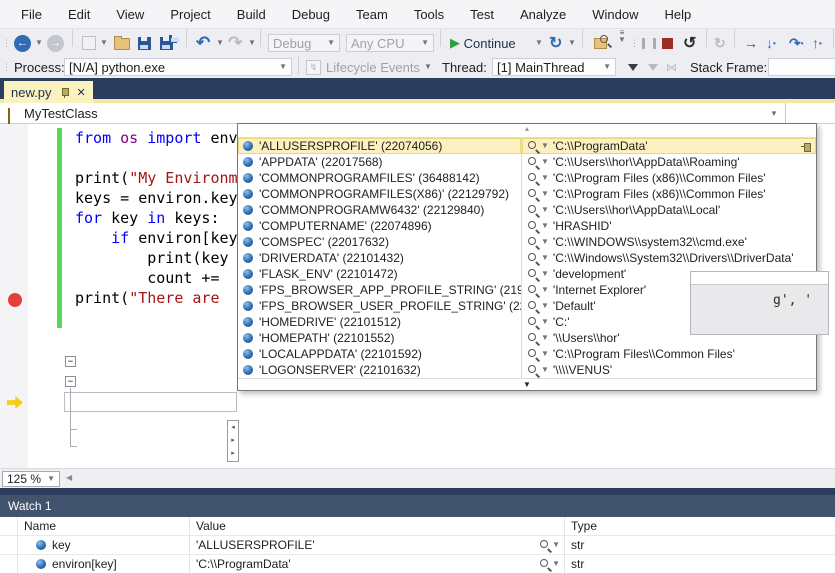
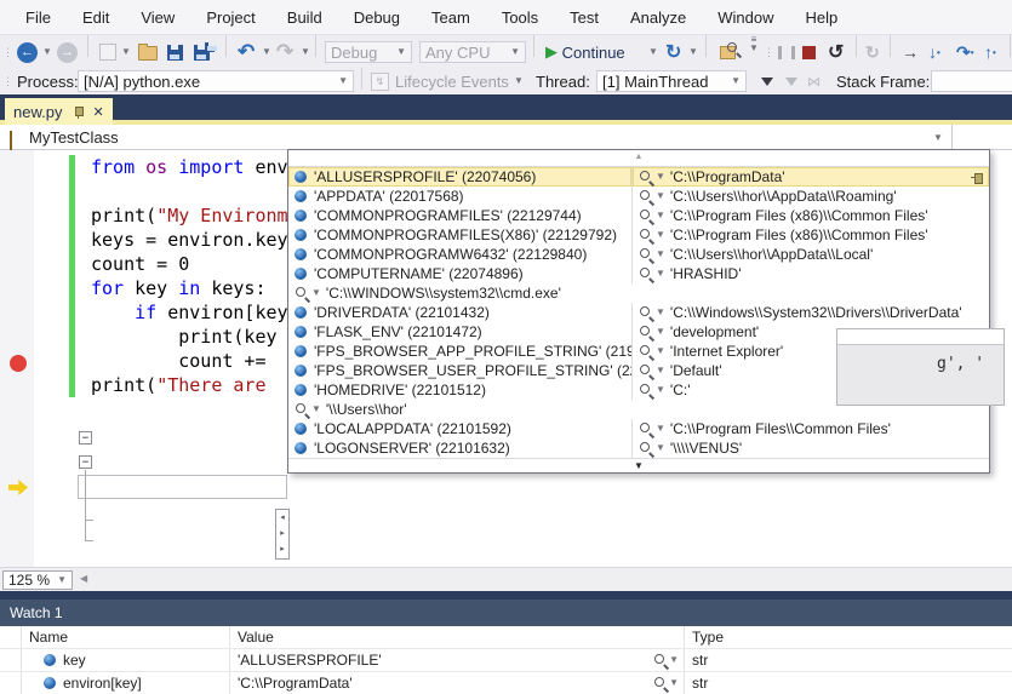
  File
  Edit
  View
  Project
  Build
  Debug
  Team
  Tools
  Test
  Analyze
  Window
  Help
  ←
  ▼
  →
  ▼
  ↶
  ▼
  ↷
  ▼
  Debug
  ▼
  Any CPU
  ▼
  ▶
  Continue
  ▼
  ↻
  ▼
  ≡
  ▼
  ⋮⋮
  ↺
  ↻
  →
  ↓
  •
  ↷
  •
  ↑
  •
  ⋮⋮
  Process:
  [N/A] python.exe
  ▼
  ↯
  Lifecycle Events
  ▼
  Thread:
  [1] MainThread
  ▼
  ⋈
  Stack Frame:
  new.py
  ✕
  MyTestClass
  ▼
  −
  −
  from os import env
  print("My Environm
  keys = environ.key
+ count = 0
  for key in keys:
  if environ[key
  print(key
  count +=
  print("There are
  'ALLUSERSPROFILE' (22074056)
  ▼
  'C:\\ProgramData'
  'APPDATA' (22017568)
  ▼
  'C:\\Users\\hor\\AppData\\Roaming'
- 'COMMONPROGRAMFILES' (36488142)
+ 'COMMONPROGRAMFILES' (22129744)
  ▼
  'C:\\Program Files (x86)\\Common Files'
  'COMMONPROGRAMFILES(X86)' (22129792)
  ▼
  'C:\\Program Files (x86)\\Common Files'
  'COMMONPROGRAMW6432' (22129840)
  ▼
  'C:\\Users\\hor\\AppData\\Local'
  'COMPUTERNAME' (22074896)
  ▼
  'HRASHID'
- 'COMSPEC' (22017632)
  ▼
  'C:\\WINDOWS\\system32\\cmd.exe'
  'DRIVERDATA' (22101432)
  ▼
  'C:\\Windows\\System32\\Drivers\\DriverData'
  'FLASK_ENV' (22101472)
  ▼
  'development'
  'FPS_BROWSER_APP_PROFILE_STRING' (219
  ▼
  'Internet Explorer'
  'FPS_BROWSER_USER_PROFILE_STRING' (2
  ▼
  'Default'
  'HOMEDRIVE' (22101512)
  ▼
  'C:'
- 'HOMEPATH' (22101552)
  ▼
  '\\Users\\hor'
  'LOCALAPPDATA' (22101592)
  ▼
  'C:\\Program Files\\Common Files'
  'LOGONSERVER' (22101632)
  ▼
  '\\\\VENUS'
  ▼
  g', '
  125 %
  ▼
  ◀
  Watch 1
  Name
  Value
  Type
  key
  'ALLUSERSPROFILE'
  ▼
  str
  environ[key]
  'C:\\ProgramData'
  ▼
  str
